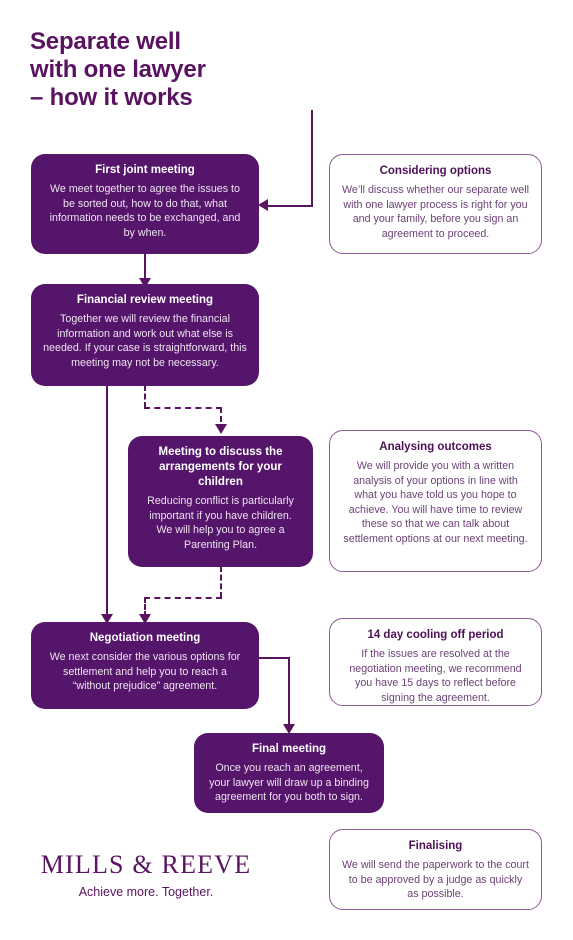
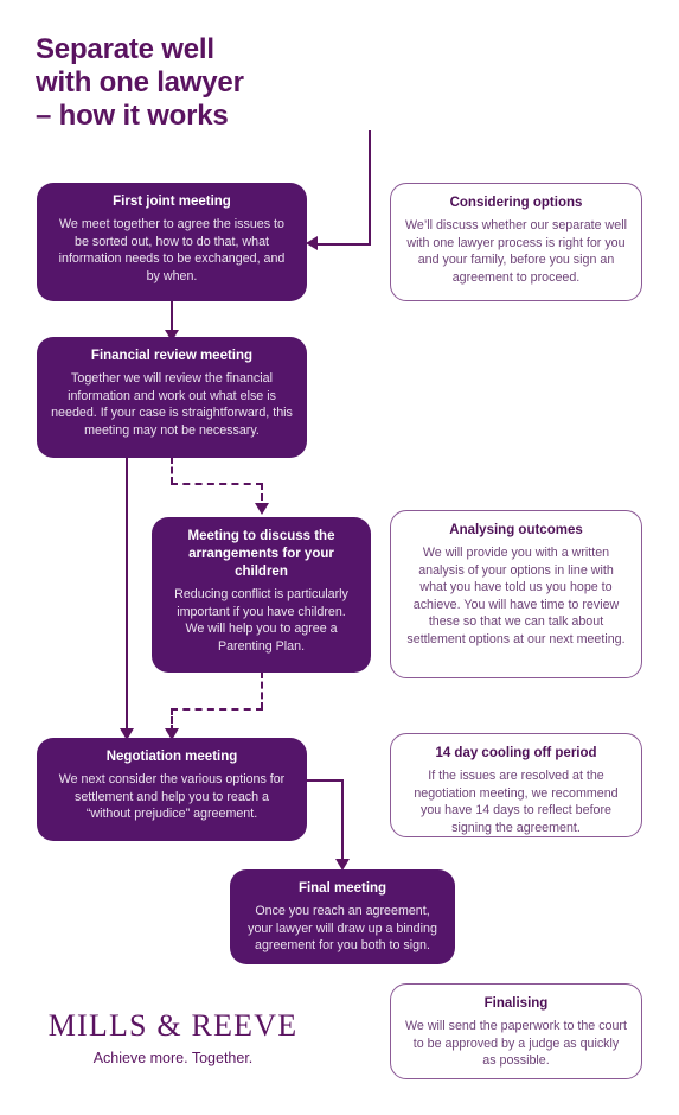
  Separate well
  with one lawyer
  – how it works
  First joint meeting
  We meet together to agree the issues to be sorted out, how to do that, what information needs to be exchanged, and by when.
  Considering options
  We’ll discuss whether our separate well with one lawyer process is right for you and your family, before you sign an agreement to proceed.
  Financial review meeting
  Together we will review the financial information and work out what else is needed. If your case is straightforward, this meeting may not be necessary.
  Meeting to discuss the arrangements for your children
  Reducing conflict is particularly important if you have children. We will help you to agree a Parenting Plan.
  Analysing outcomes
  We will provide you with a written analysis of your options in line with what you have told us you hope to achieve. You will have time to review these so that we can talk about settlement options at our next meeting.
  Negotiation meeting
  We next consider the various options for settlement and help you to reach a “without prejudice” agreement.
  14 day cooling off period
- If the issues are resolved at the negotiation meeting, we recommend you have 15 days to reflect before signing the agreement.
+ If the issues are resolved at the negotiation meeting, we recommend you have 14 days to reflect before signing the agreement.
  Final meeting
  Once you reach an agreement, your lawyer will draw up a binding agreement for you both to sign.
  Finalising
  We will send the paperwork to the court to be approved by a judge as quickly as possible.
  MILLS & REEVE
  Achieve more. Together.
